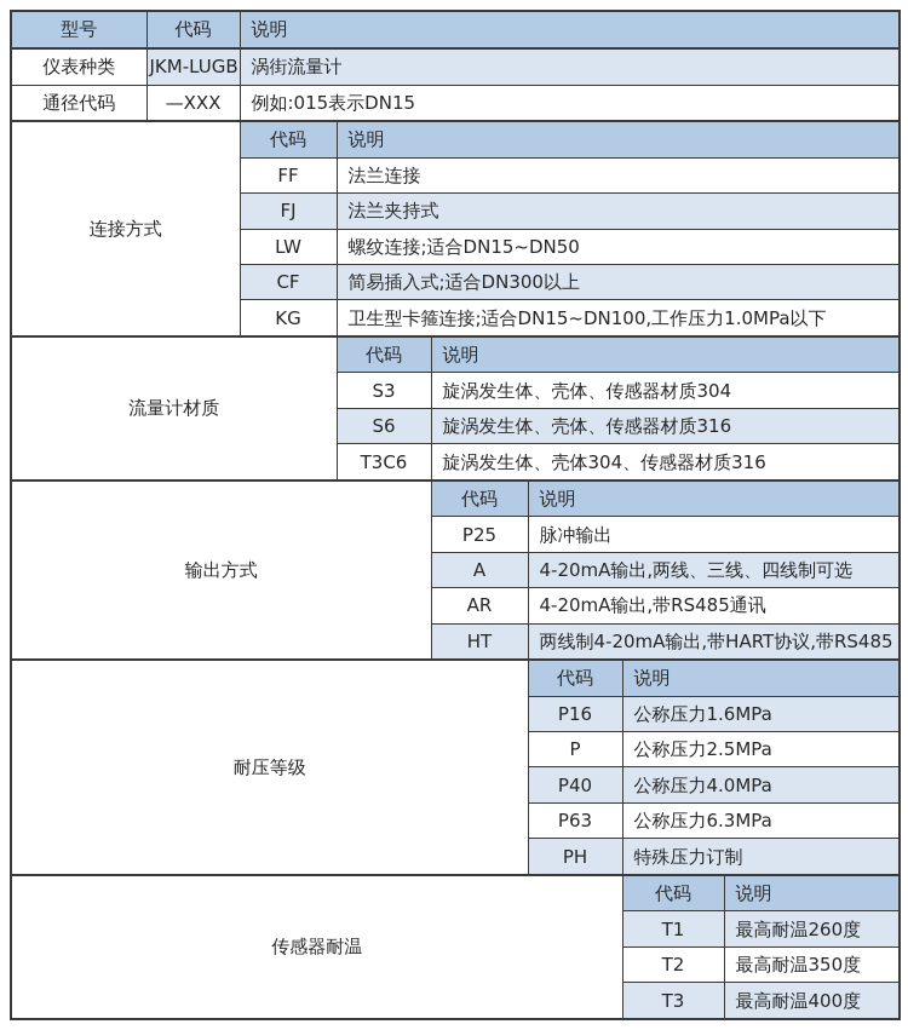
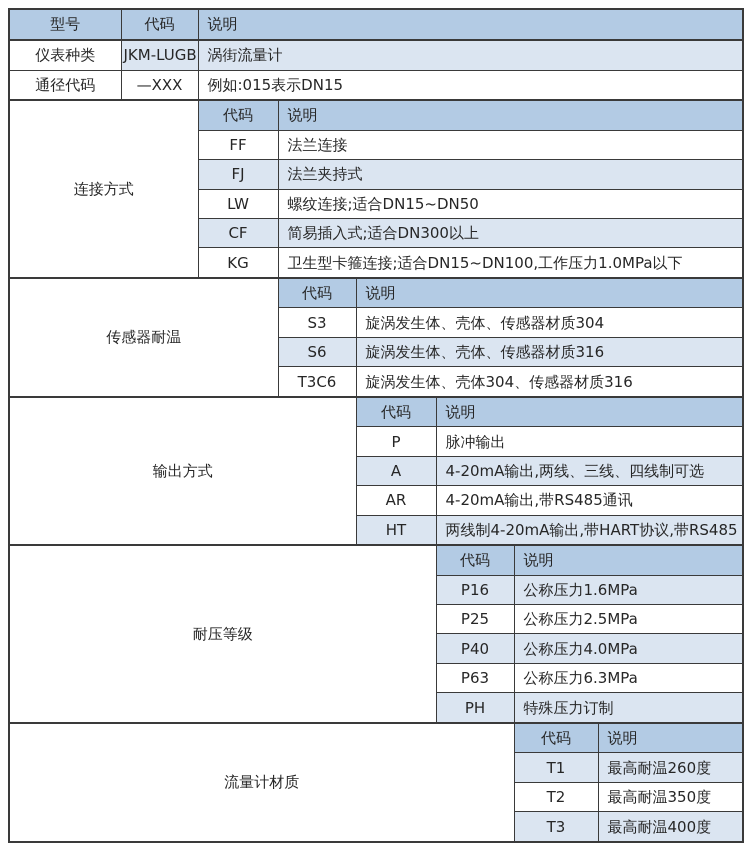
  型号	代码	说明
  仪表种类	JKM-LUGB	涡街流量计
  通径代码	—XXX	例如:015表示DN15
  连接方式	代码	说明
  FF	法兰连接
  FJ	法兰夹持式
  LW	螺纹连接;适合DN15~DN50
  CF	简易插入式;适合DN300以上
  KG	卫生型卡箍连接;适合DN15~DN100,工作压力1.0MPa以下
- 流量计材质	代码	说明
+ 传感器耐温	代码	说明
  S3	旋涡发生体、壳体、传感器材质304
  S6	旋涡发生体、壳体、传感器材质316
  T3C6	旋涡发生体、壳体304、传感器材质316
  输出方式	代码	说明
- P25	脉冲输出
+ P	脉冲输出
  A	4-20mA输出,两线、三线、四线制可选
  AR	4-20mA输出,带RS485通讯
  HT	两线制4-20mA输出,带HART协议,带RS485
  耐压等级	代码	说明
  P16	公称压力1.6MPa
- P	公称压力2.5MPa
+ P25	公称压力2.5MPa
  P40	公称压力4.0MPa
  P63	公称压力6.3MPa
  PH	特殊压力订制
- 传感器耐温	代码	说明
+ 流量计材质	代码	说明
  T1	最高耐温260度
  T2	最高耐温350度
  T3	最高耐温400度
